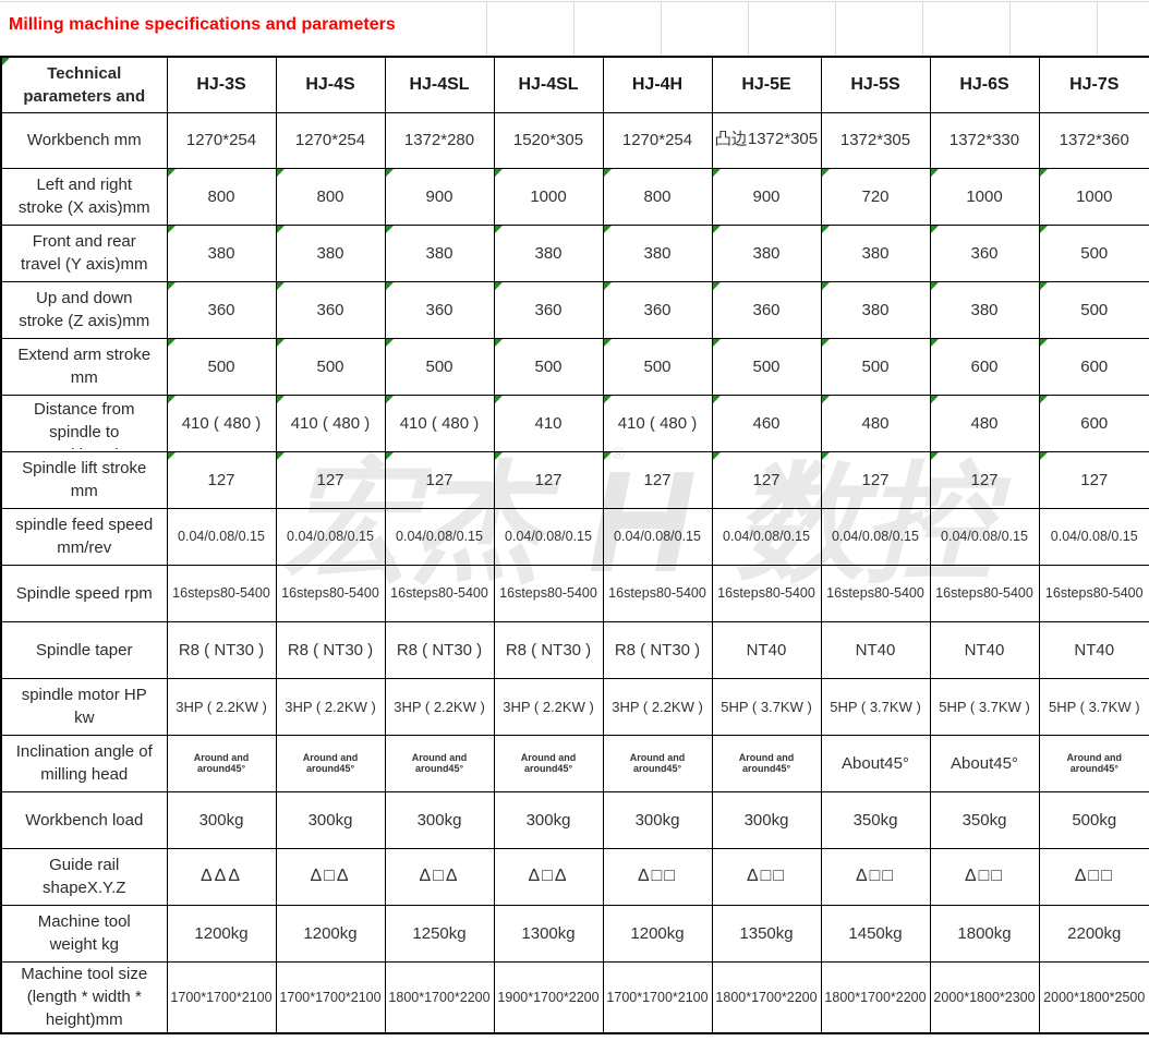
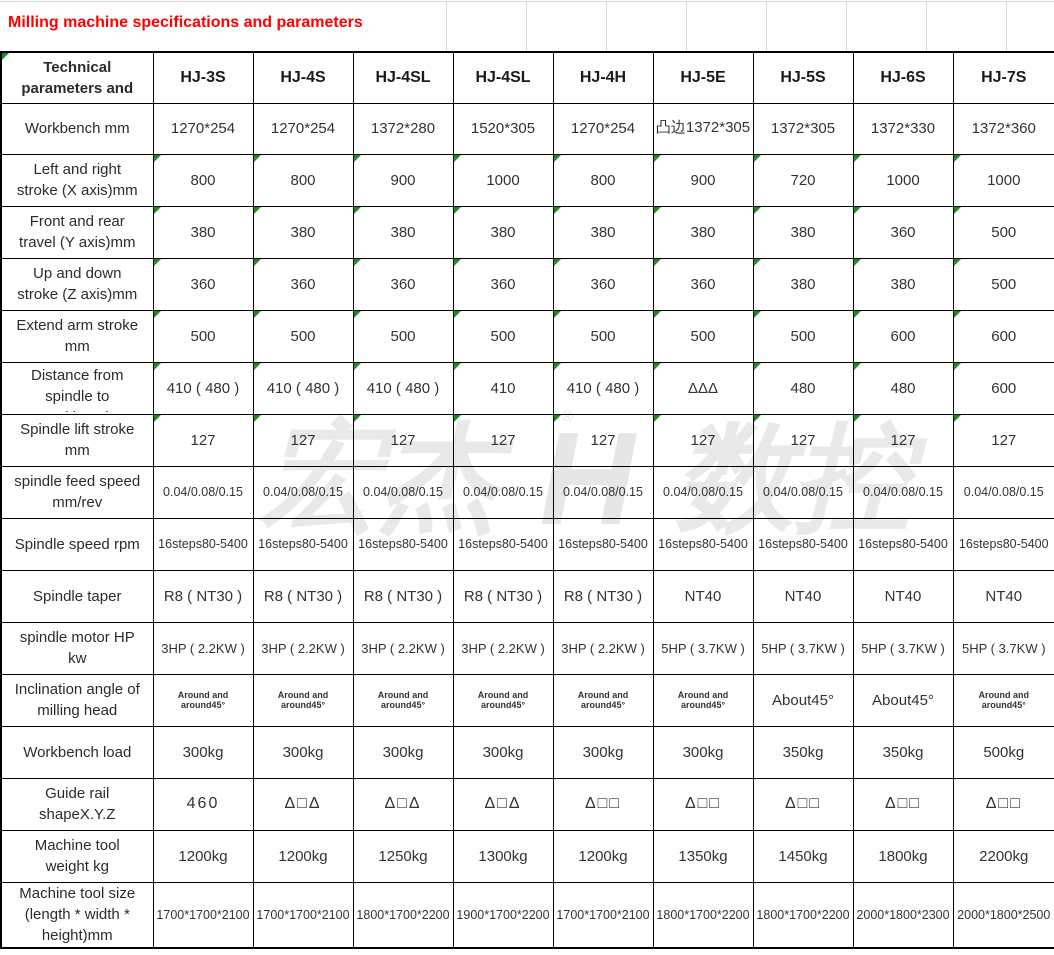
  Milling machine specifications and parameters
  宏杰
  H
  数控
  ®
  Technical parameters and	HJ-3S	HJ-4S	HJ-4SL	HJ-4SL	HJ-4H	HJ-5E	HJ-5S	HJ-6S	HJ-7S
  Workbench mm	1270*254	1270*254	1372*280	1520*305	1270*254	凸边1372*305	1372*305	1372*330	1372*360
  Left and right stroke (X axis)mm	800	800	900	1000	800	900	720	1000	1000
  Front and rear travel (Y axis)mm	380	380	380	380	380	380	380	360	500
  Up and down stroke (Z axis)mm	360	360	360	360	360	360	380	380	500
  Extend arm stroke mm	500	500	500	500	500	500	500	600	600
- Distance from spindle to	410 ( 480 )	410 ( 480 )	410 ( 480 )	410	410 ( 480 )	460	480	480	600
+ Distance from spindle to	410 ( 480 )	410 ( 480 )	410 ( 480 )	410	410 ( 480 )	ΔΔΔ	480	480	600
  Spindle lift stroke mm	127	127	127	127	127	127	127	127	127
  spindle feed speed mm/rev	0.04/0.08/0.15	0.04/0.08/0.15	0.04/0.08/0.15	0.04/0.08/0.15	0.04/0.08/0.15	0.04/0.08/0.15	0.04/0.08/0.15	0.04/0.08/0.15	0.04/0.08/0.15
  Spindle speed rpm	16steps80-5400	16steps80-5400	16steps80-5400	16steps80-5400	16steps80-5400	16steps80-5400	16steps80-5400	16steps80-5400	16steps80-5400
  Spindle taper	R8 ( NT30 )	R8 ( NT30 )	R8 ( NT30 )	R8 ( NT30 )	R8 ( NT30 )	NT40	NT40	NT40	NT40
  spindle motor HP kw	3HP ( 2.2KW )	3HP ( 2.2KW )	3HP ( 2.2KW )	3HP ( 2.2KW )	3HP ( 2.2KW )	5HP ( 3.7KW )	5HP ( 3.7KW )	5HP ( 3.7KW )	5HP ( 3.7KW )
  Inclination angle of milling head	Around and around45°	Around and around45°	Around and around45°	Around and around45°	Around and around45°	Around and around45°	About45°	About45°	Around and around45°
  Workbench load	300kg	300kg	300kg	300kg	300kg	300kg	350kg	350kg	500kg
- Guide rail shapeX.Y.Z	ΔΔΔ	Δ□Δ	Δ□Δ	Δ□Δ	Δ□□	Δ□□	Δ□□	Δ□□	Δ□□
+ Guide rail shapeX.Y.Z	460	Δ□Δ	Δ□Δ	Δ□Δ	Δ□□	Δ□□	Δ□□	Δ□□	Δ□□
  Machine tool weight kg	1200kg	1200kg	1250kg	1300kg	1200kg	1350kg	1450kg	1800kg	2200kg
  Machine tool size (length * width * height)mm	1700*1700*2100	1700*1700*2100	1800*1700*2200	1900*1700*2200	1700*1700*2100	1800*1700*2200	1800*1700*2200	2000*1800*2300	2000*1800*2500
